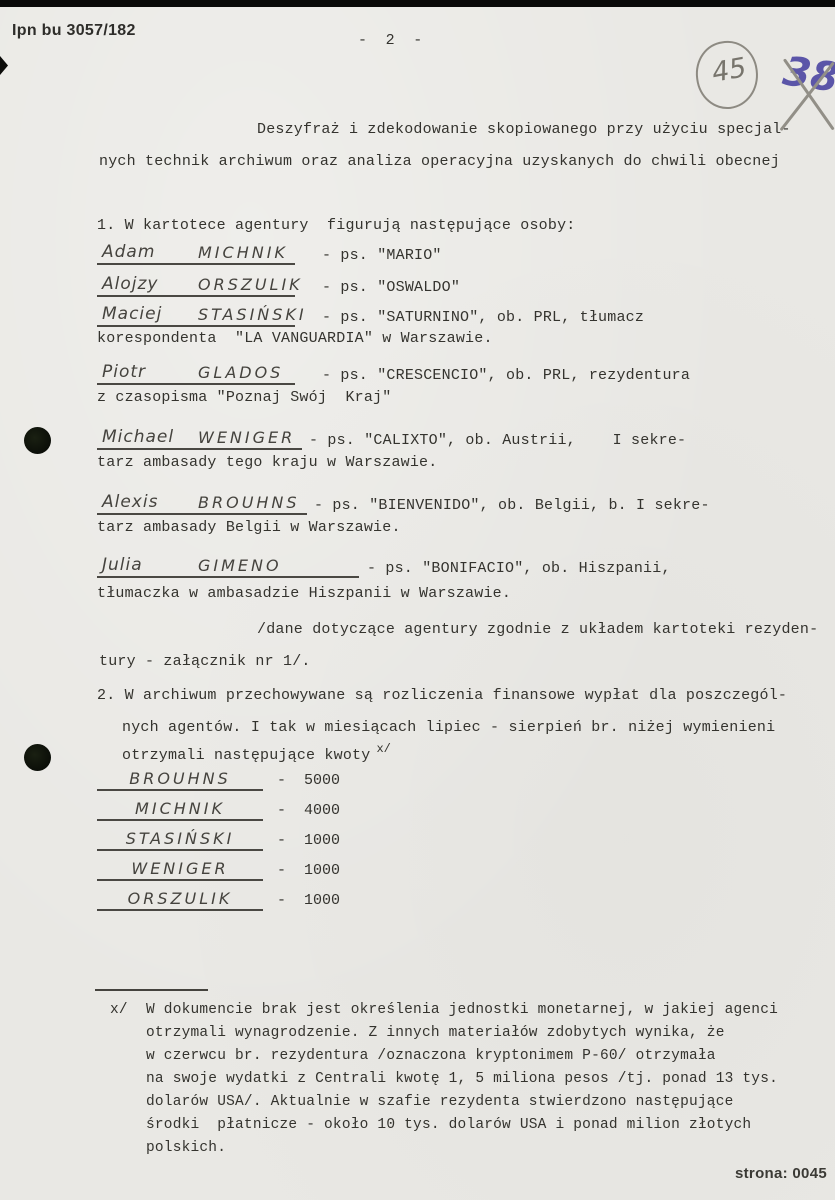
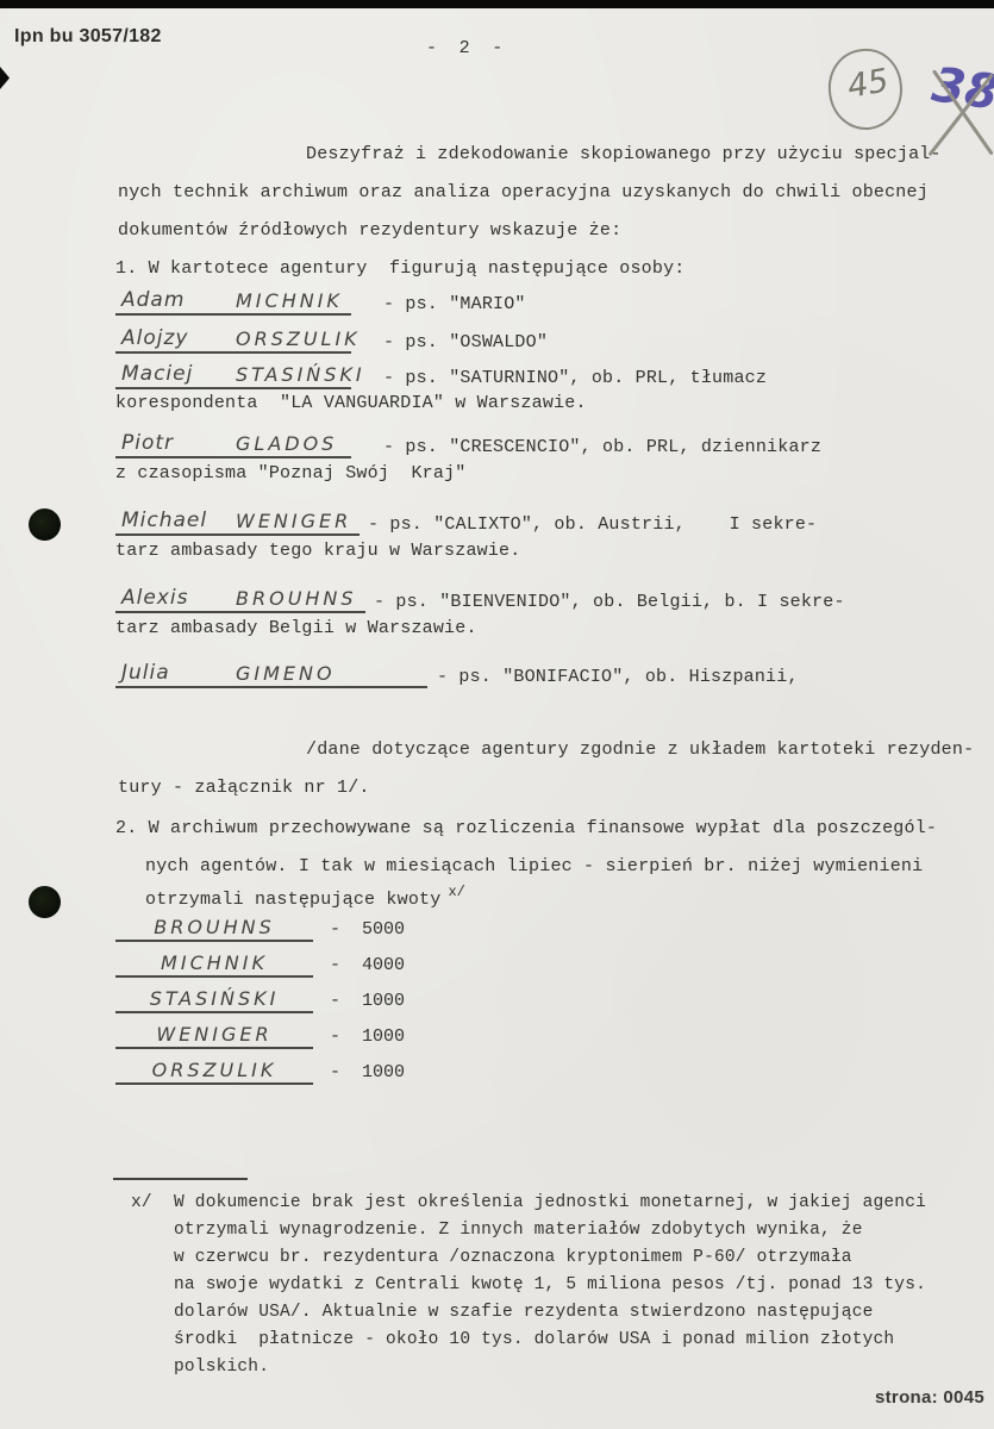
  Ipn bu 3057/182
  - 2 -
  Deszyfraż i zdekodowanie skopiowanego przy użyciu specjal-
  nych technik archiwum oraz analiza operacyjna uzyskanych do chwili obecnej
+ dokumentów źródłowych rezydentury wskazuje że:
  1. W kartotece agentury figurują następujące osoby:
  Adam
  MICHNIK
  - ps. "MARIO"
  Alojzy
  ORSZULIK
  - ps. "OSWALDO"
  Maciej
  STASIŃSKI
  - ps. "SATURNINO", ob. PRL, tłumacz
  korespondenta "LA VANGUARDIA" w Warszawie.
  Piotr
  GLADOS
- - ps. "CRESCENCIO", ob. PRL, rezydentura
+ - ps. "CRESCENCIO", ob. PRL, dziennikarz
  z czasopisma "Poznaj Swój Kraj"
  Michael
  WENIGER
  - ps. "CALIXTO", ob. Austrii, I sekre-
  tarz ambasady tego kraju w Warszawie.
  Alexis
  BROUHNS
  - ps. "BIENVENIDO", ob. Belgii, b. I sekre-
  tarz ambasady Belgii w Warszawie.
  Julia
  GIMENO
  - ps. "BONIFACIO", ob. Hiszpanii,
- tłumaczka w ambasadzie Hiszpanii w Warszawie.
  /dane dotyczące agentury zgodnie z układem kartoteki rezyden-
  tury - załącznik nr 1/.
  2. W archiwum przechowywane są rozliczenia finansowe wypłat dla poszczegól-
  nych agentów. I tak w miesiącach lipiec - sierpień br. niżej wymienieni
  otrzymali następujące kwoty x/
  BROUHNS
  - 5000
  MICHNIK
  - 4000
  STASIŃSKI
  - 1000
  WENIGER
  - 1000
  ORSZULIK
  - 1000
  x/
  W dokumencie brak jest określenia jednostki monetarnej, w jakiej agenci
  otrzymali wynagrodzenie. Z innych materiałów zdobytych wynika, że
  w czerwcu br. rezydentura /oznaczona kryptonimem P-60/ otrzymała
  na swoje wydatki z Centrali kwotę 1, 5 miliona pesos /tj. ponad 13 tys.
  dolarów USA/. Aktualnie w szafie rezydenta stwierdzono następujące
  środki płatnicze - około 10 tys. dolarów USA i ponad milion złotych
  polskich.
  strona: 0045
